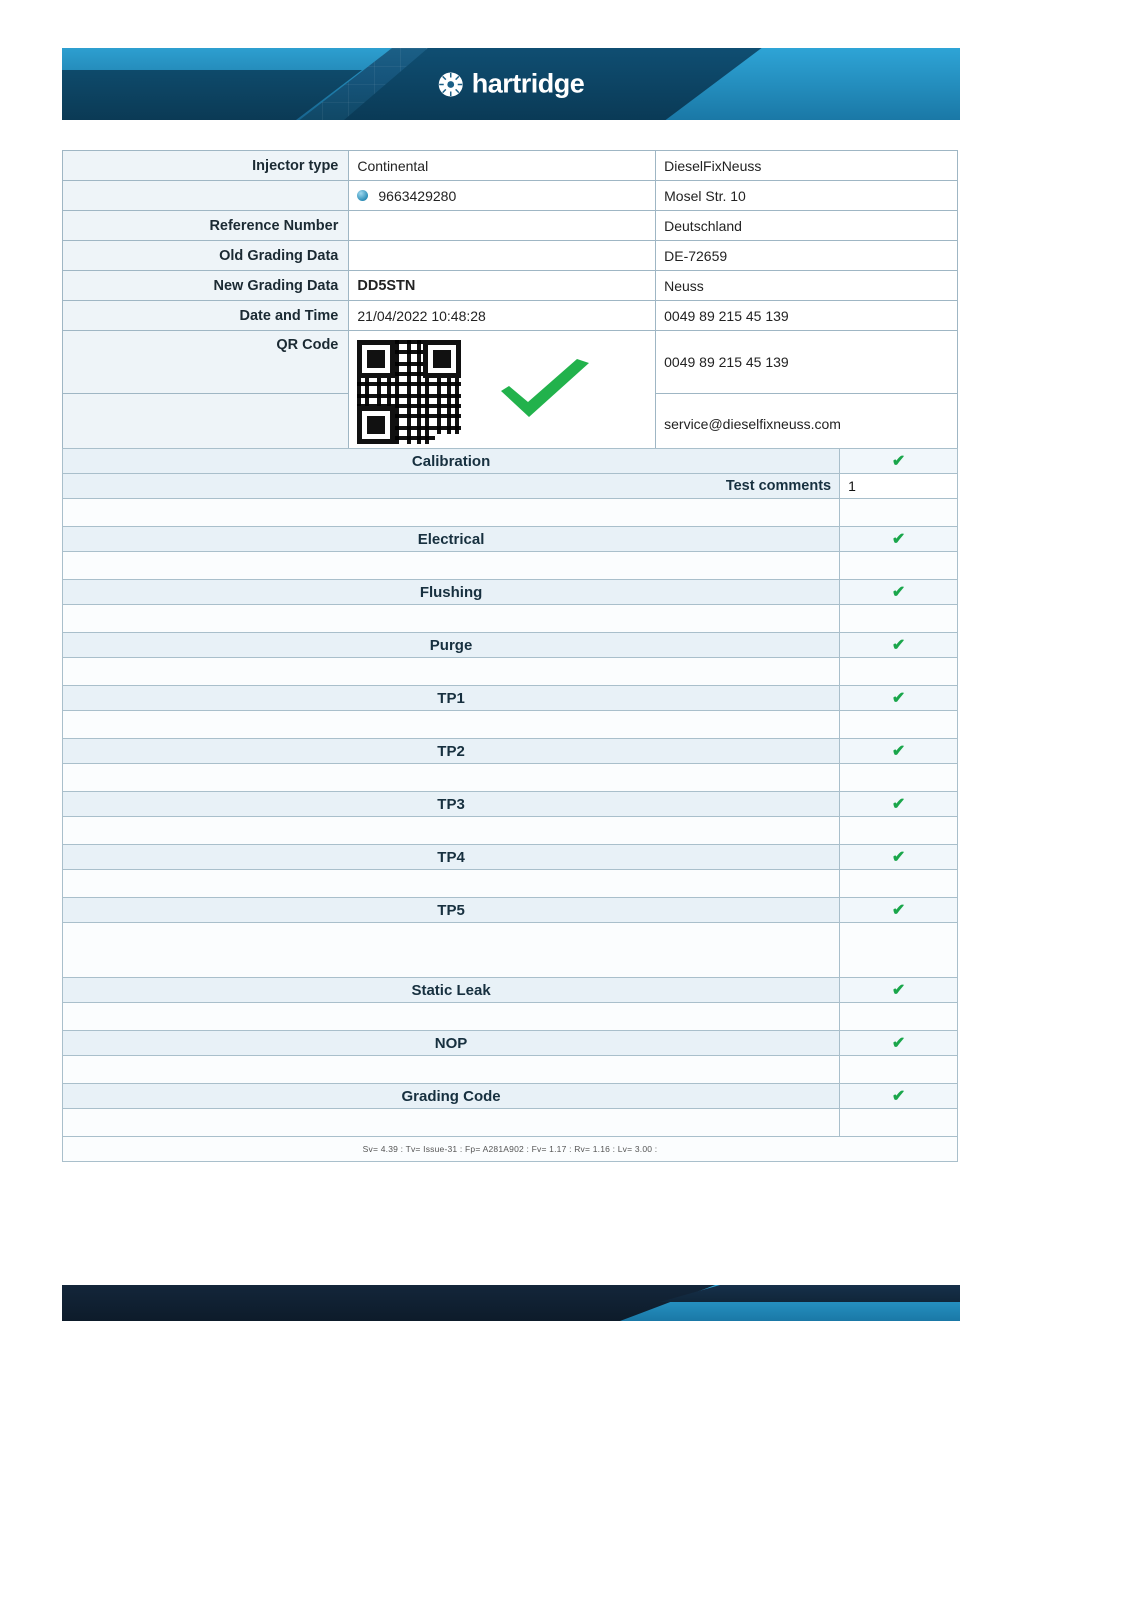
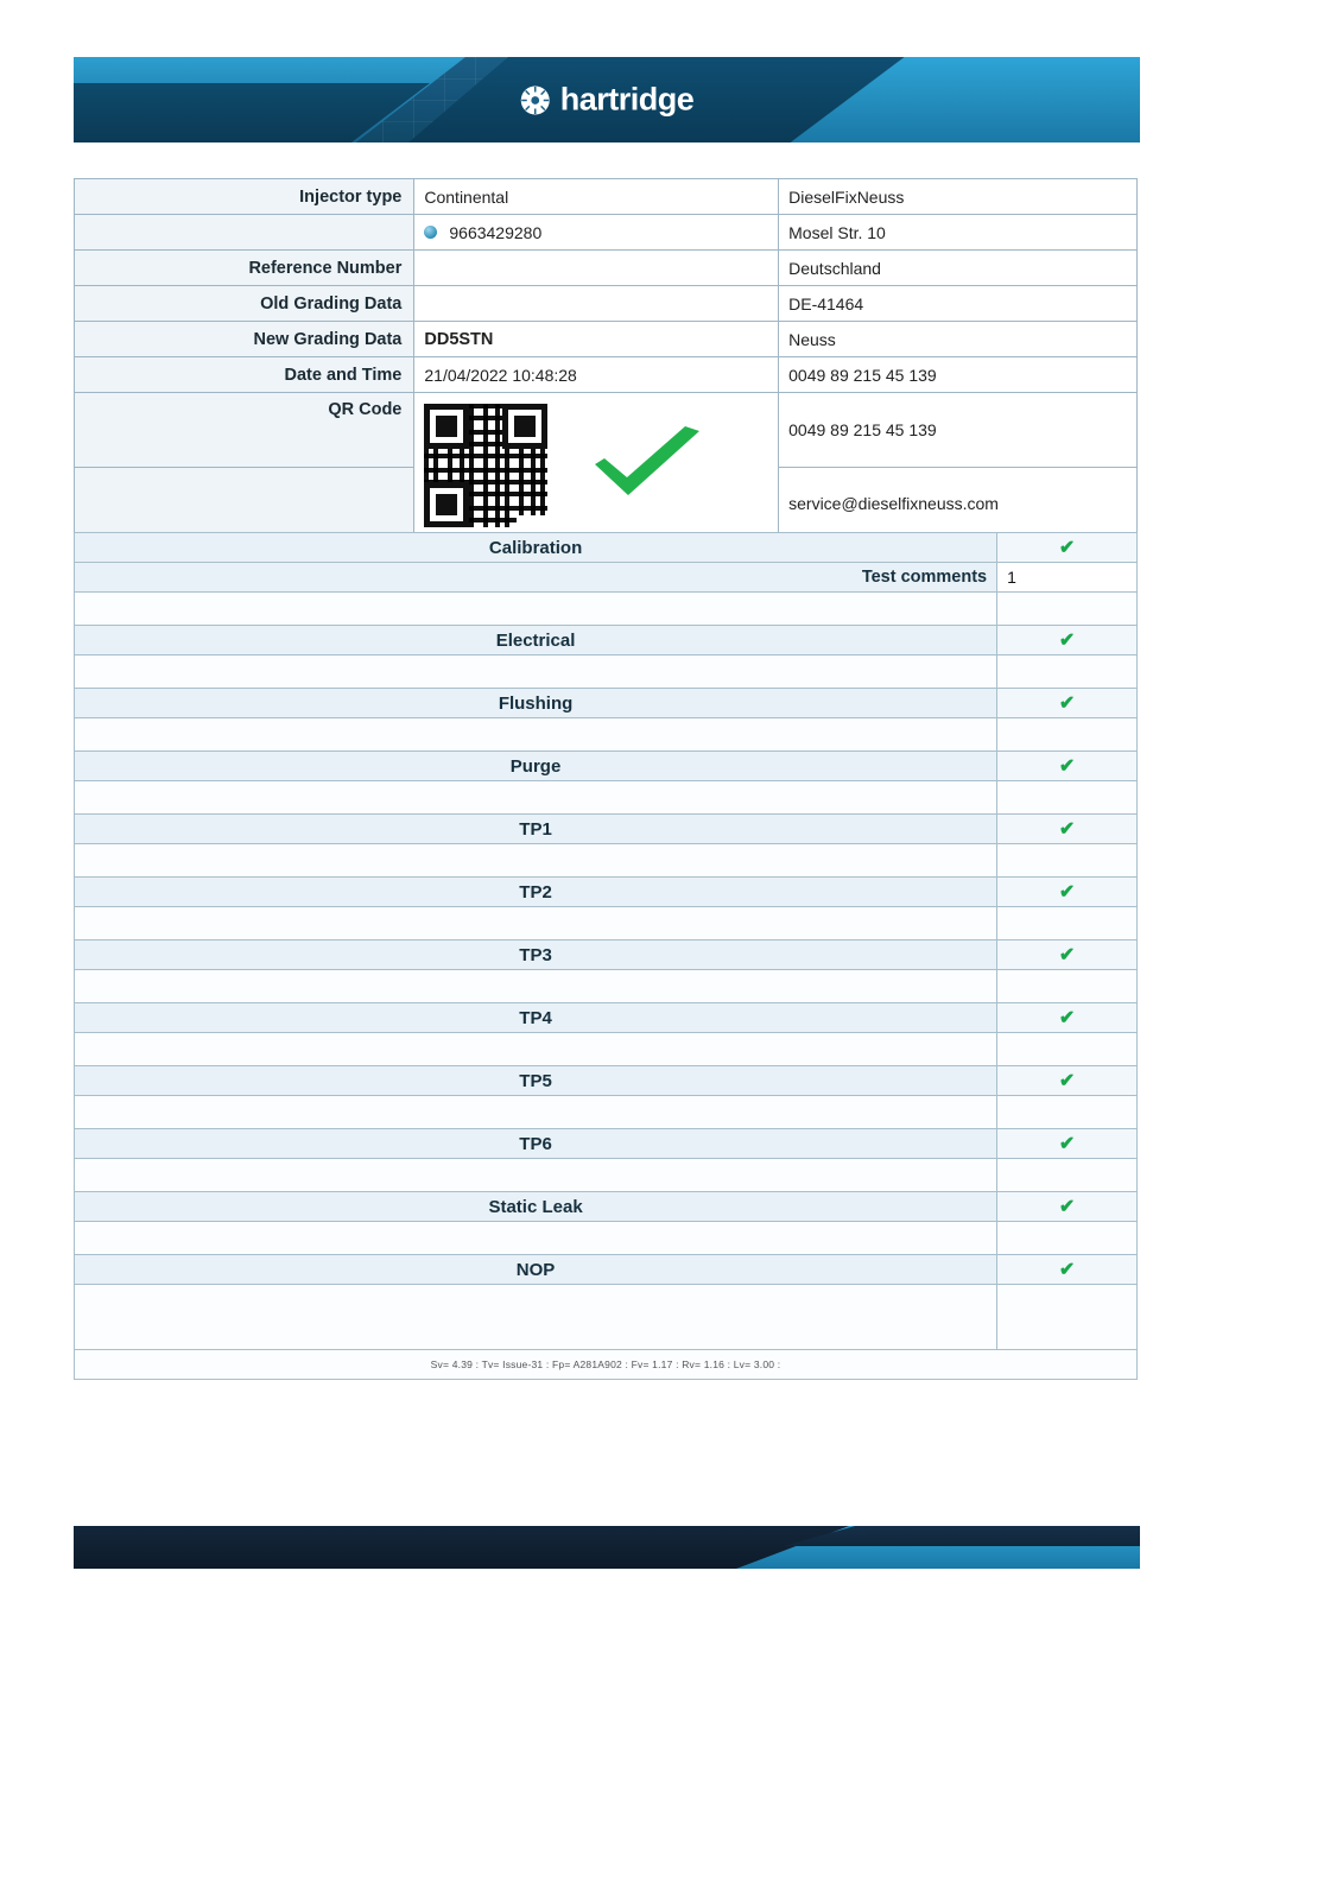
  hartridge
  Injector type	Continental	DieselFixNeuss
  	9663429280	Mosel Str. 10
  Reference Number		Deutschland
- Old Grading Data		DE-72659
+ Old Grading Data		DE-41464
  New Grading Data	DD5STN	Neuss
  Date and Time	21/04/2022 10:48:28	0049 89 215 45 139
  QR Code		0049 89 215 45 139
  	service@dieselfixneuss.com
  Calibration	✔
  Test comments	1
  Electrical	✔
  Flushing	✔
  Purge	✔
  TP1	✔
  TP2	✔
  TP3	✔
  TP4	✔
  TP5	✔
+ TP6	✔
  Static Leak	✔
  NOP	✔
- Grading Code	✔
  Sv= 4.39 : Tv= Issue-31 : Fp= A281A902 : Fv= 1.17 : Rv= 1.16 : Lv= 3.00 :
